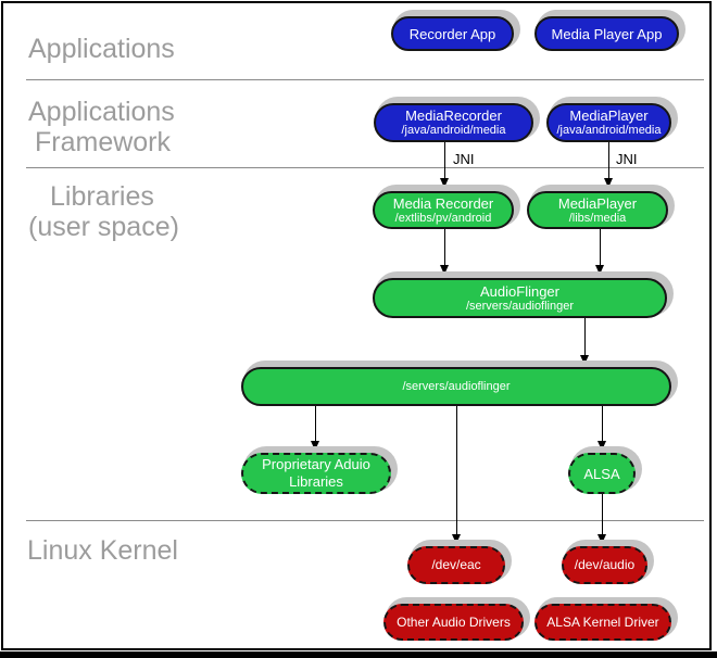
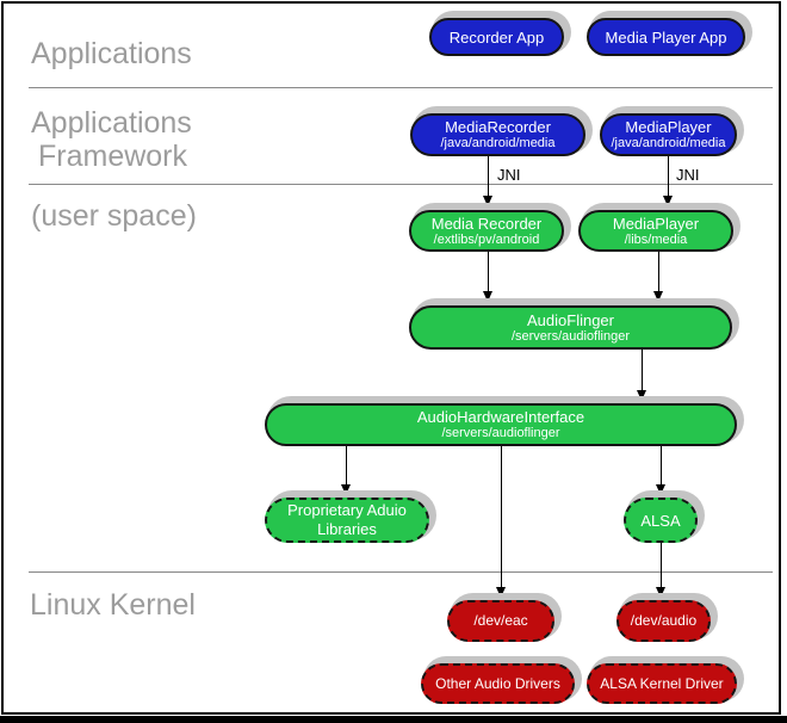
  Applications
  Applications
  Framework
- Libraries
  (user space)
  Linux Kernel
  Recorder App
  Media Player App
  MediaRecorder
  /java/android/media
  MediaPlayer
  /java/android/media
  JNI
  JNI
  Media Recorder
  /extlibs/pv/android
  MediaPlayer
  /libs/media
  AudioFlinger
  /servers/audioflinger
+ AudioHardwareInterface
  /servers/audioflinger
  Proprietary Aduio Libraries
  ALSA
  /dev/eac
  /dev/audio
  Other Audio Drivers
  ALSA Kernel Driver
